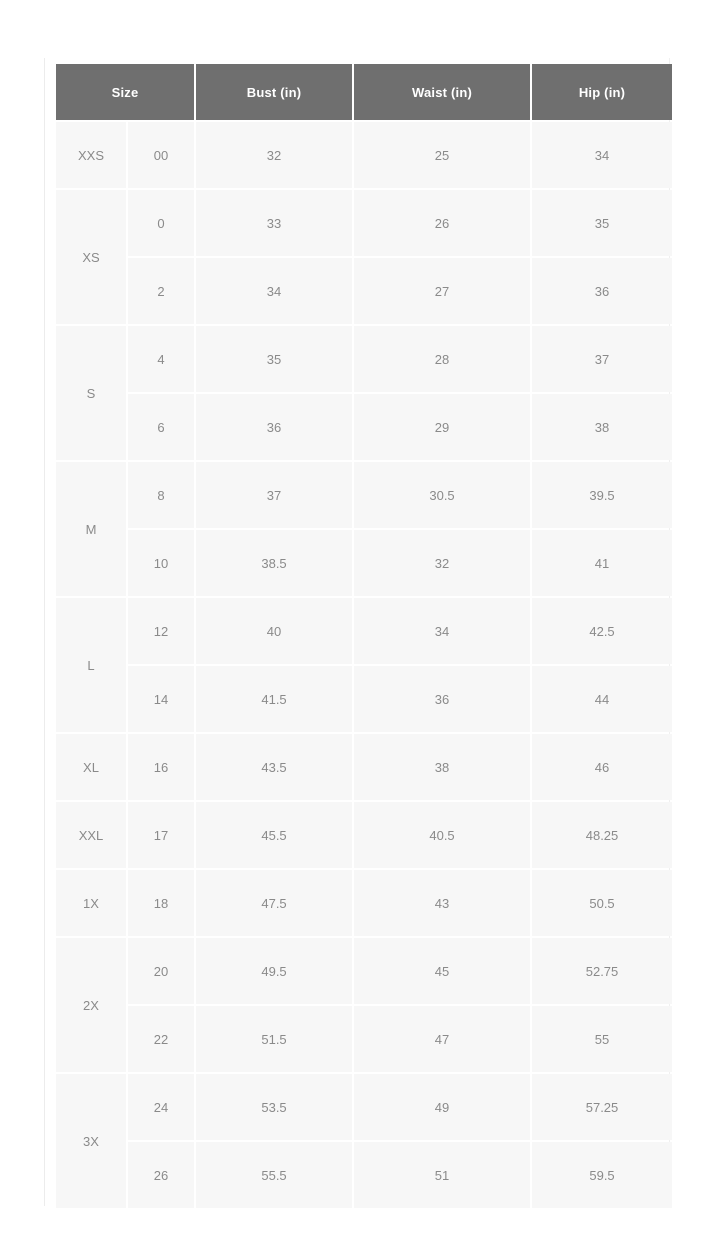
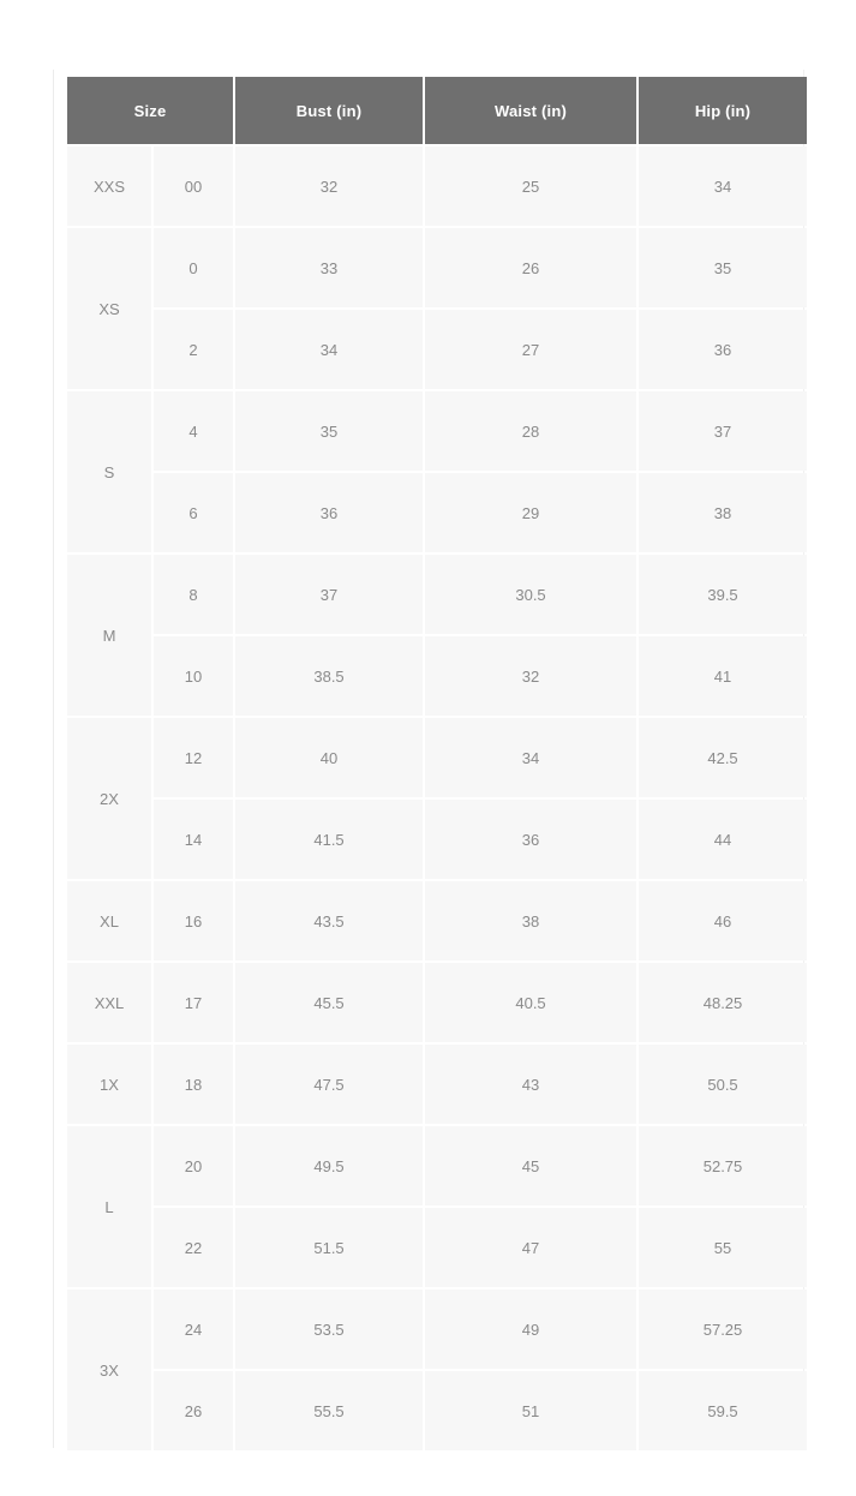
  Size	Bust (in)	Waist (in)	Hip (in)
  XXS	00	32	25	34
  XS	0	33	26	35
  2	34	27	36
  S	4	35	28	37
  6	36	29	38
  M	8	37	30.5	39.5
  10	38.5	32	41
- L	12	40	34	42.5
+ 2X	12	40	34	42.5
  14	41.5	36	44
  XL	16	43.5	38	46
  XXL	17	45.5	40.5	48.25
  1X	18	47.5	43	50.5
- 2X	20	49.5	45	52.75
+ L	20	49.5	45	52.75
  22	51.5	47	55
  3X	24	53.5	49	57.25
  26	55.5	51	59.5
